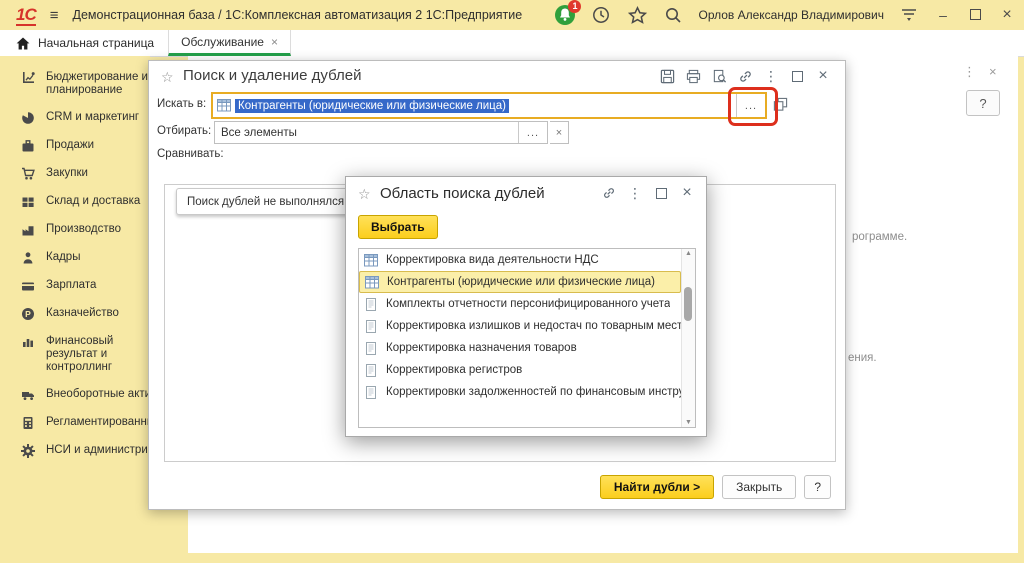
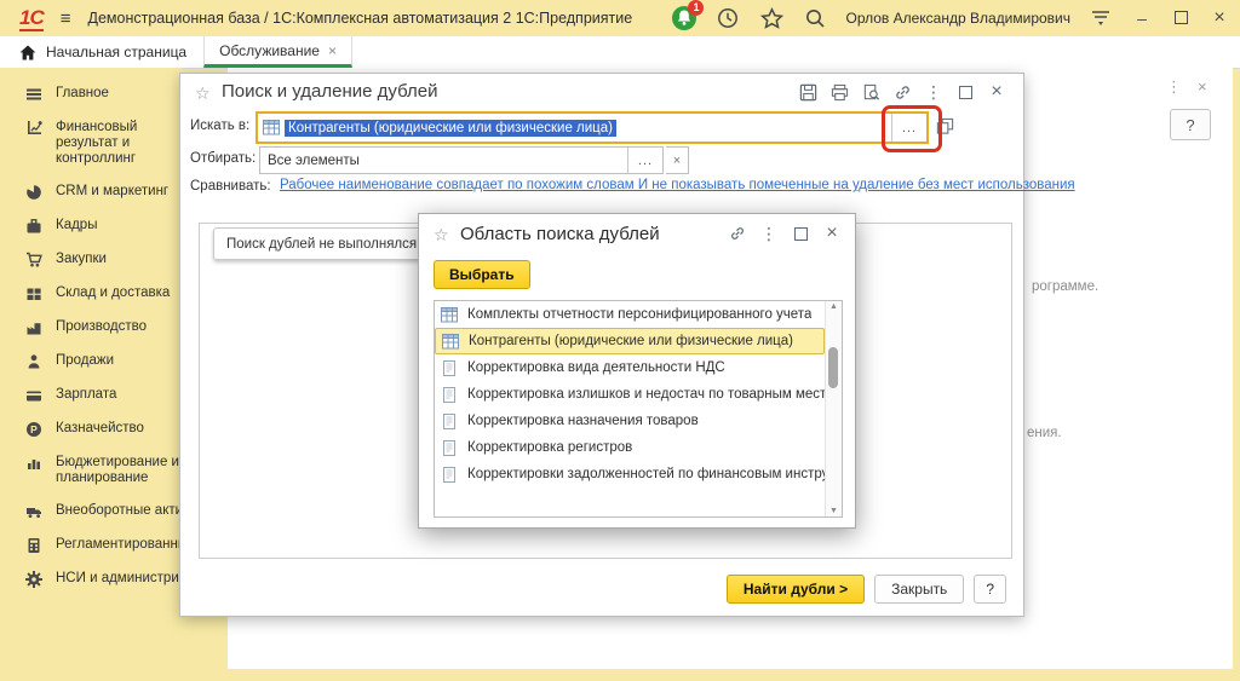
  1С
  ≡
  Демонстрационная база / 1С:Комплексная автоматизация 2 1С:Предприятие
  1
  Орлов Александр Владимирович
  –
  ×
  Начальная страница
  Обслуживание
  ×
+ Главное
- Бюджетирование и планирование
+ Финансовый результат и контроллинг
  CRM и маркетинг
- Продажи
+ Кадры
  Закупки
  Склад и доставка
  Производство
- Кадры
+ Продажи
  Зарплата
  Р
  Казначейство
- Финансовый результат и контроллинг
+ Бюджетирование и планирование
  Внеоборотные акт
  Регламентированн
  рограмме.
  ения.
  ⋮
  ×
  ?
  ☆
  Поиск и удаление дублей
  ⋮
  ×
  Искать в:
  Контрагенты (юридические или физические лица)
  ...
  Отбирать:
  Все элементы
  ...
  ×
  Сравнивать:
+ Рабочее наименование совпадает по похожим словам И не показывать помеченные на удаление без мест использования
  Поиск дублей не выполнялся
  Найти дубли >
  Закрыть
  ?
  ☆
  Область поиска дублей
  ⋮
  ×
  Выбрать
- Корректировка вида деятельности НДС
+ Комплекты отчетности персонифицированного учета
  Контрагенты (юридические или физические лица)
- Комплекты отчетности персонифицированного учета
+ Корректировка вида деятельности НДС
  Корректировка излишков и недостач по товарным мест
  Корректировка назначения товаров
  Корректировка регистров
  Корректировки задолженностей по финансовым инстр
